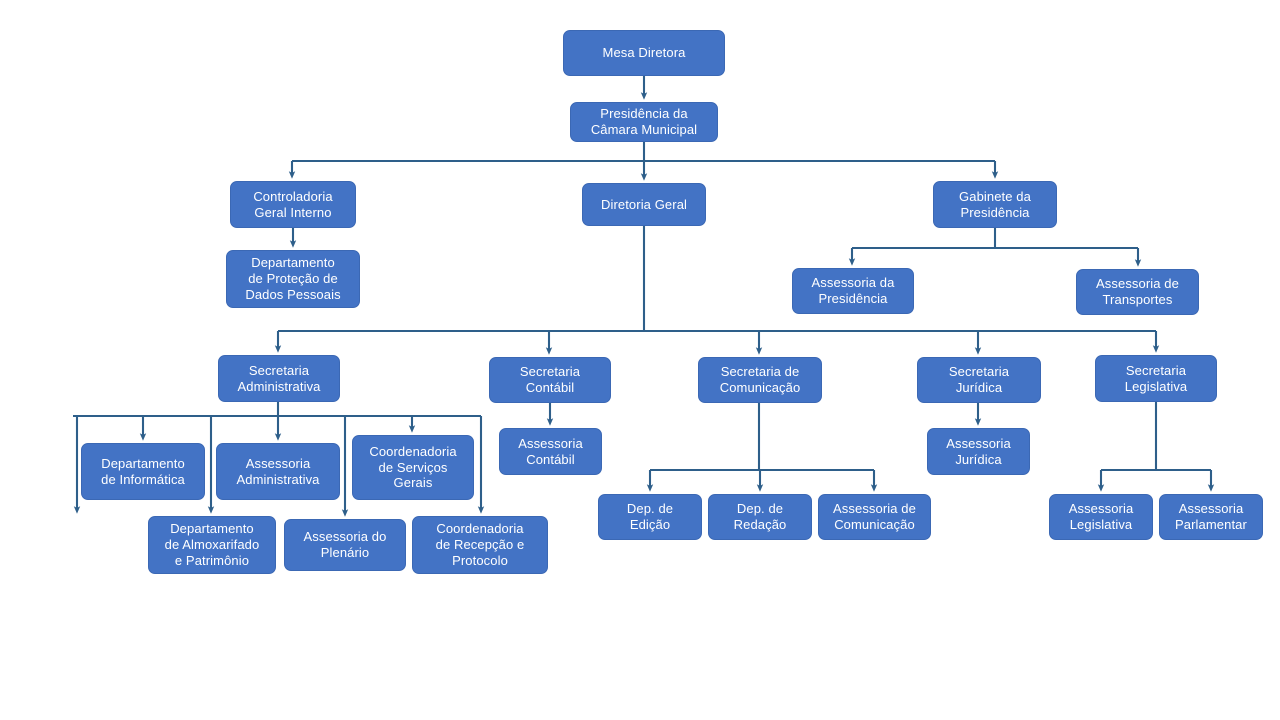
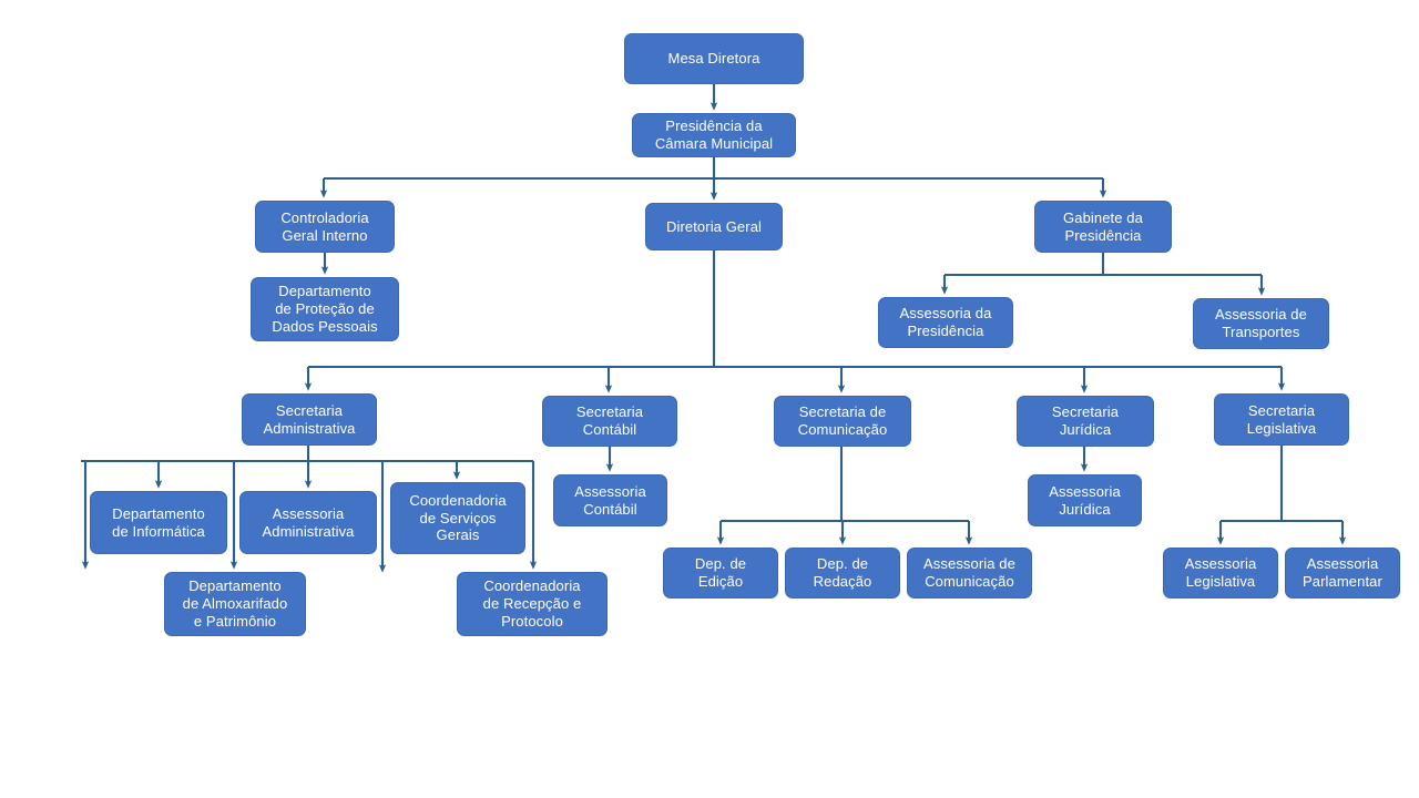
  Mesa Diretora
  Presidência da
  Câmara Municipal
  Controladoria
  Geral Interno
  Departamento
  de Proteção de
  Dados Pessoais
  Diretoria Geral
  Gabinete da
  Presidência
  Assessoria da
  Presidência
  Assessoria de
  Transportes
  Secretaria
  Administrativa
  Secretaria
  Contábil
  Secretaria de
  Comunicação
  Secretaria
  Jurídica
  Secretaria
  Legislativa
  Departamento
  de Informática
  Assessoria
  Administrativa
  Coordenadoria
  de Serviços
  Gerais
  Departamento
  de Almoxarifado
  e Patrimônio
- Assessoria do
- Plenário
  Coordenadoria
  de Recepção e
  Protocolo
  Assessoria
  Contábil
  Dep. de
  Edição
  Dep. de
  Redação
  Assessoria de
  Comunicação
  Assessoria
  Jurídica
  Assessoria
  Legislativa
  Assessoria
  Parlamentar
